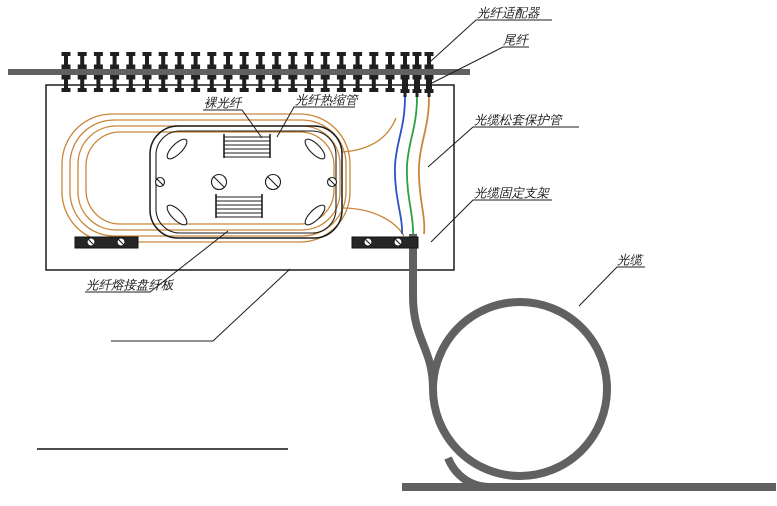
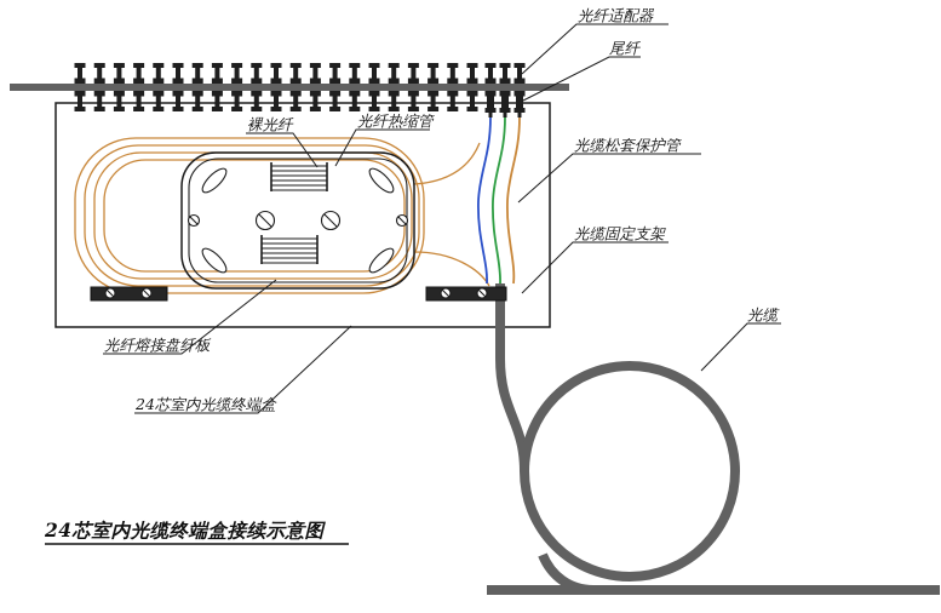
  光纤适配器
  尾纤
  裸光纤
  光纤热缩管
  光缆松套保护管
  光缆固定支架
  光缆
  光纤熔接盘纤板
+ 24芯室内光缆终端盒
+ 24芯室内光缆终端盒接续示意图
